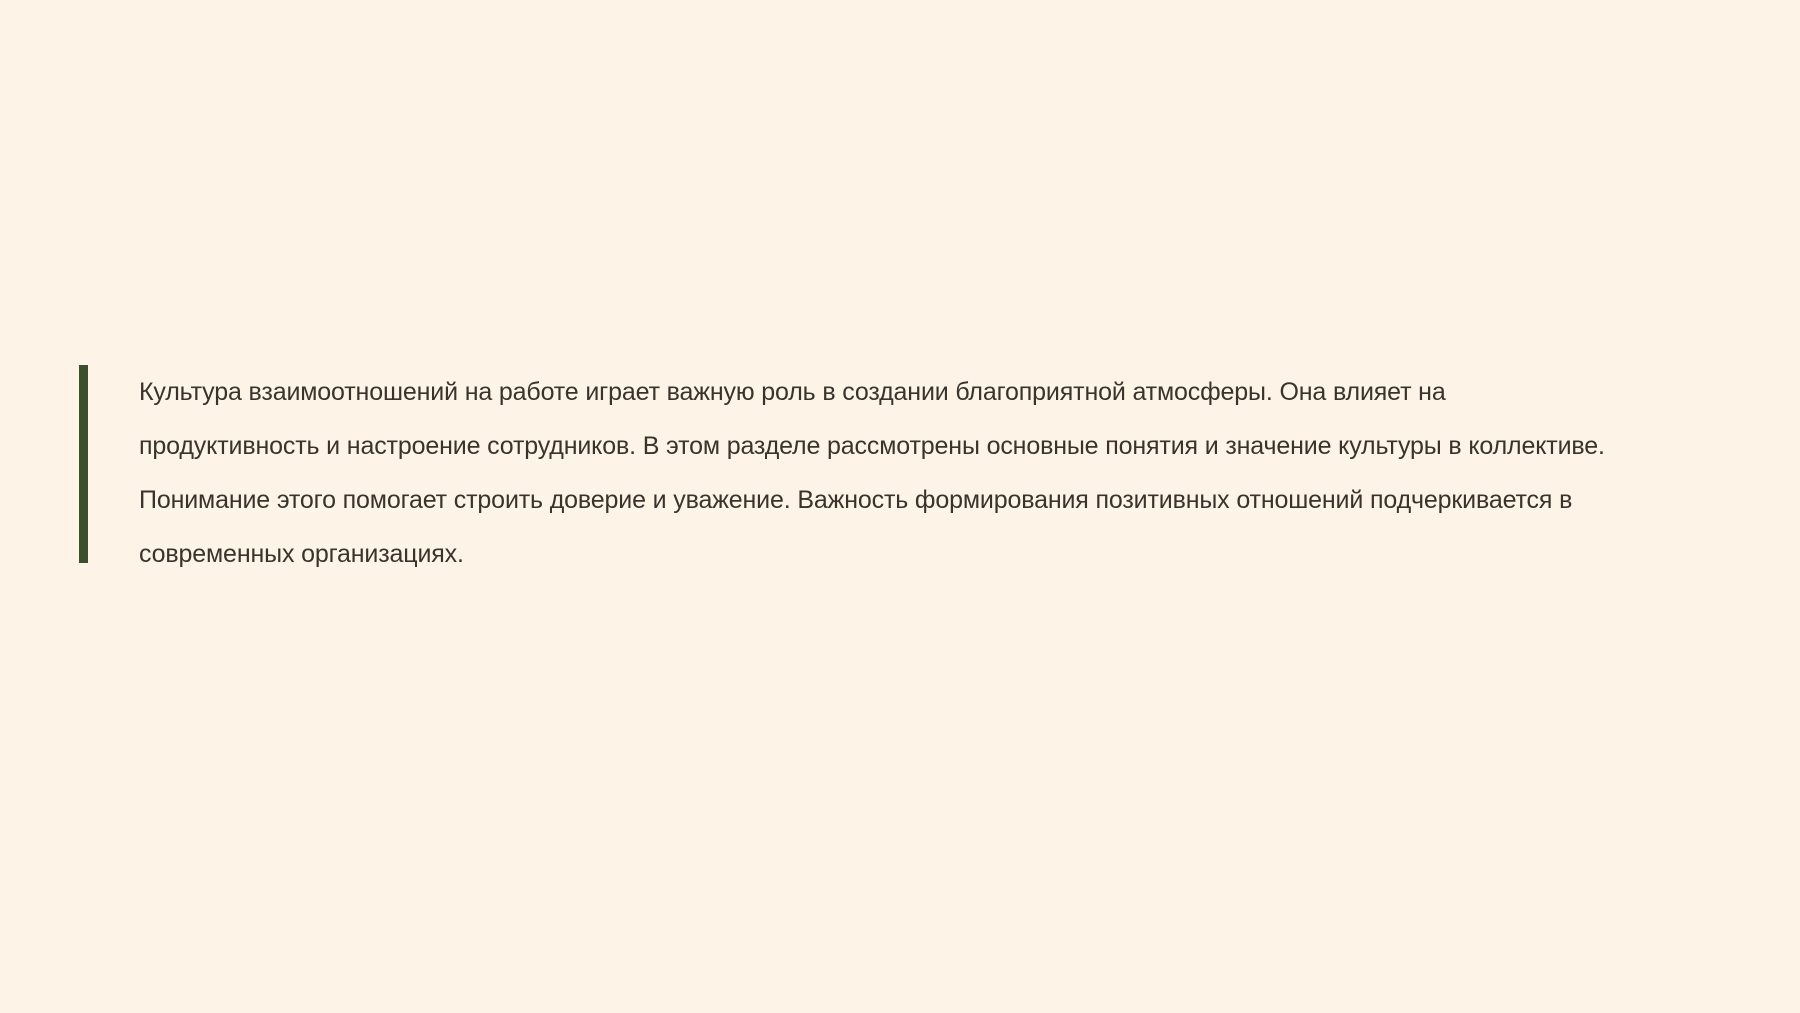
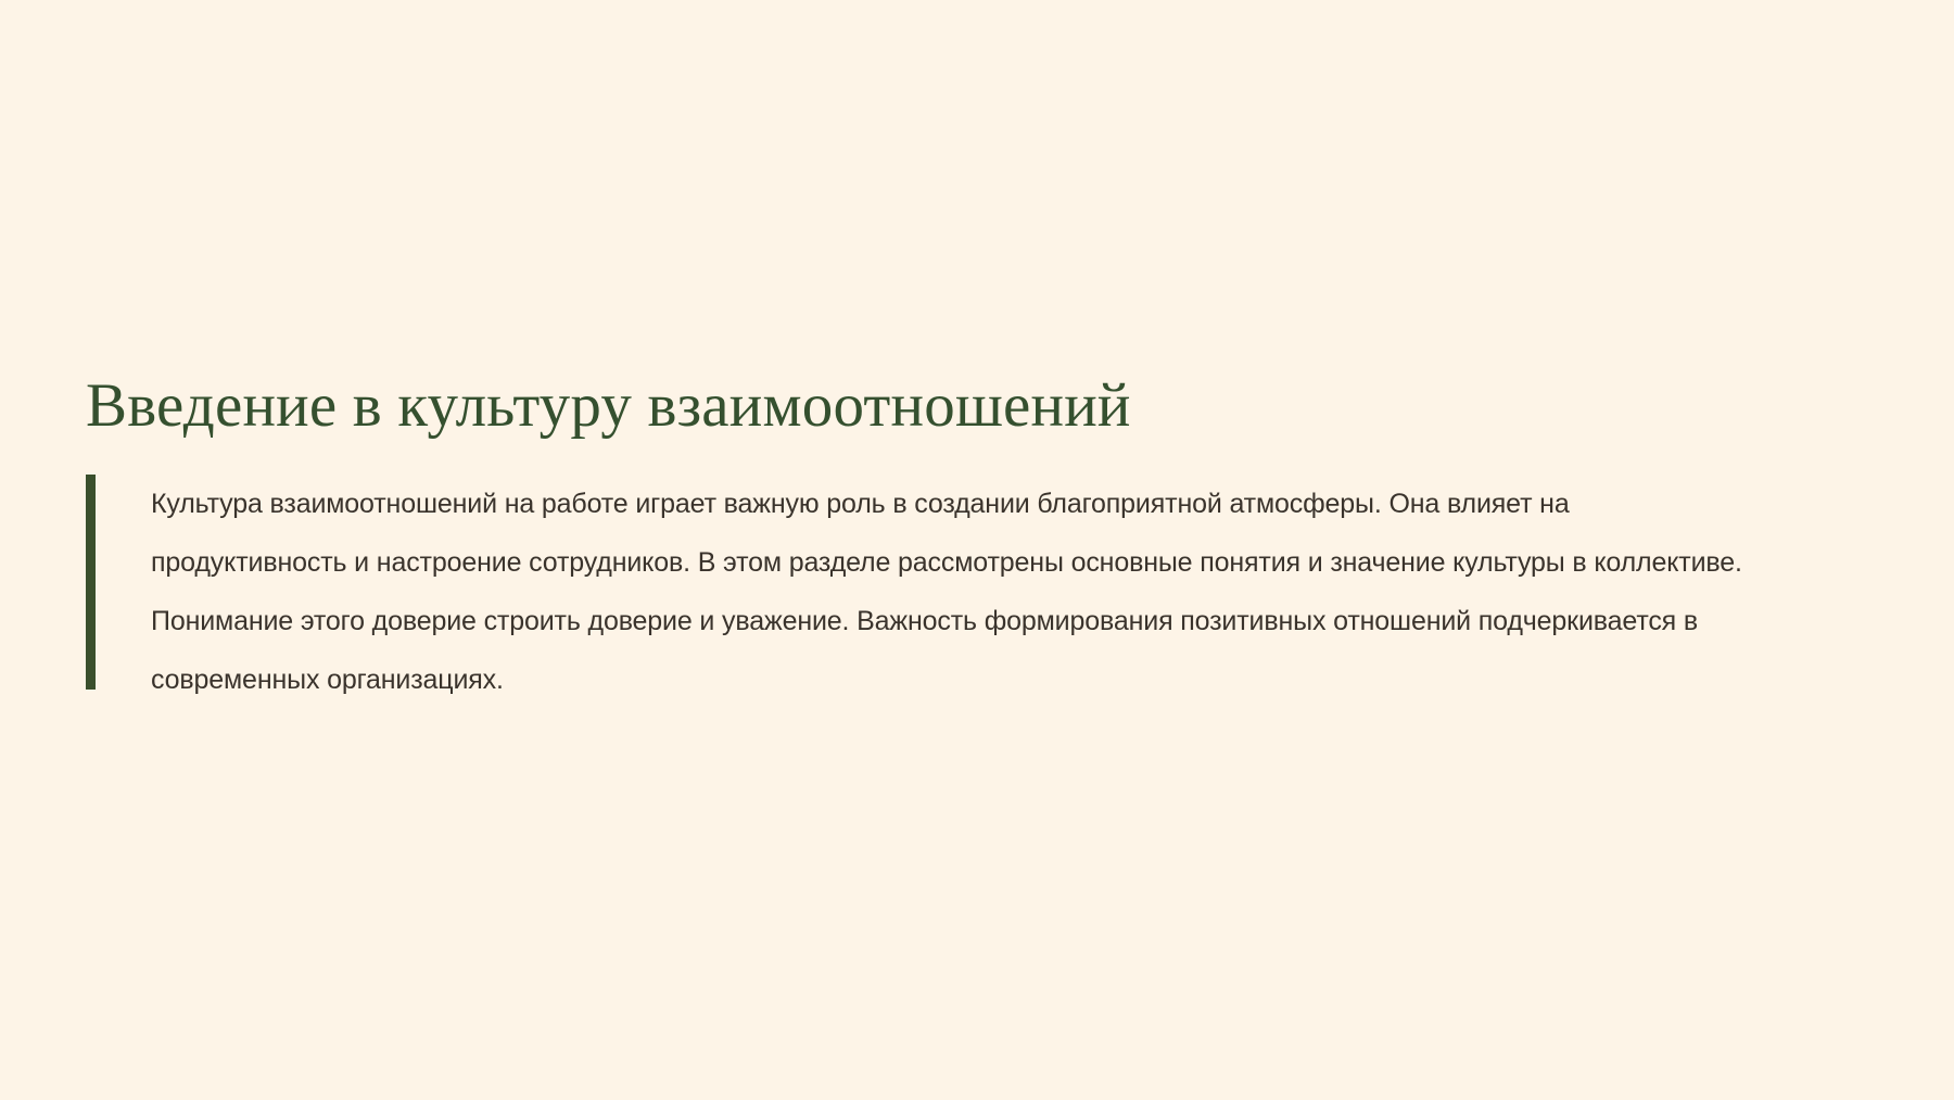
+ Введение в культуру взаимоотношений
- Культура взаимоотношений на работе играет важную роль в создании благоприятной атмосферы. Она влияет на продуктивность и настроение сотрудников. В этом разделе рассмотрены основные понятия и значение культуры в коллективе. Понимание этого помогает строить доверие и уважение. Важность формирования позитивных отношений подчеркивается в современных организациях.
+ Культура взаимоотношений на работе играет важную роль в создании благоприятной атмосферы. Она влияет на продуктивность и настроение сотрудников. В этом разделе рассмотрены основные понятия и значение культуры в коллективе. Понимание этого доверие строить доверие и уважение. Важность формирования позитивных отношений подчеркивается в современных организациях.
